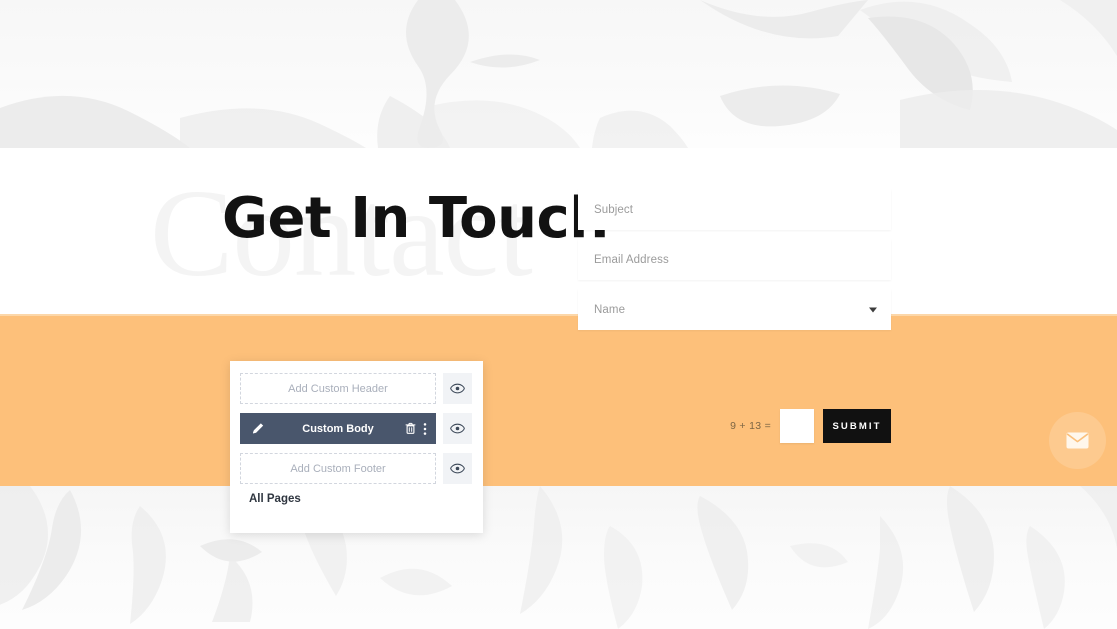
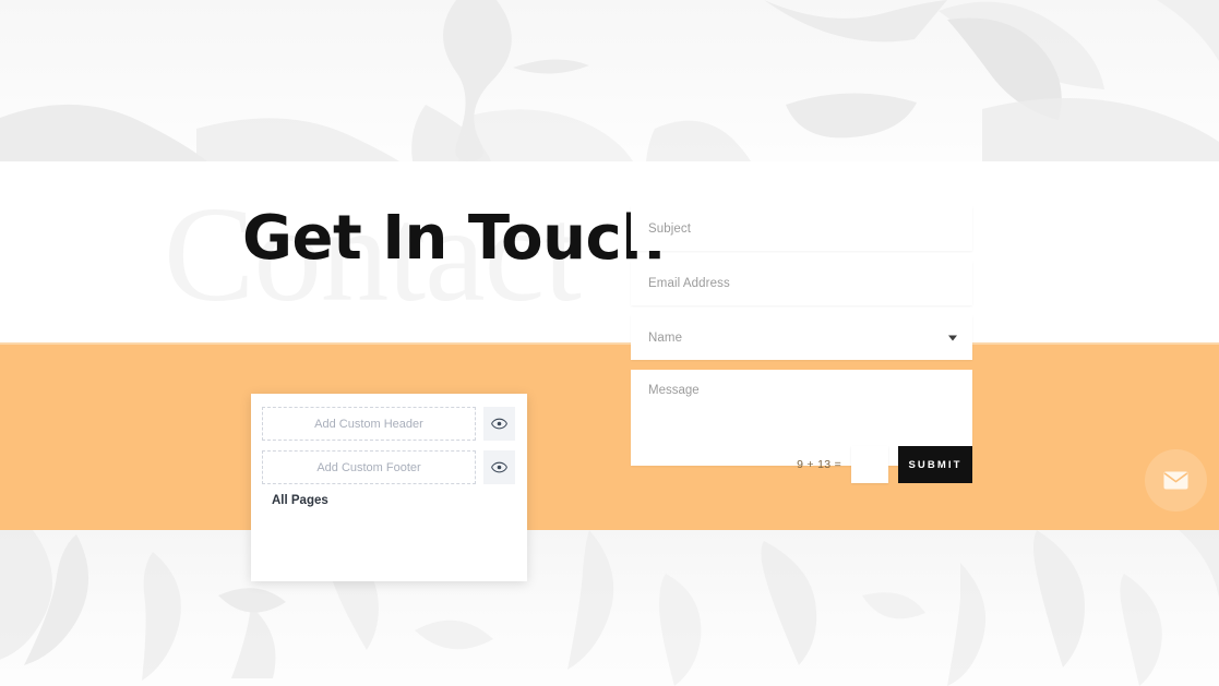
  Contact
  Get In Touc
  Subject
  Email Address
  Name
+ Message
  9 + 13 =
  SUBMIT
  Add Custom Header
- Custom Body
  Add Custom Footer
  All Pages
